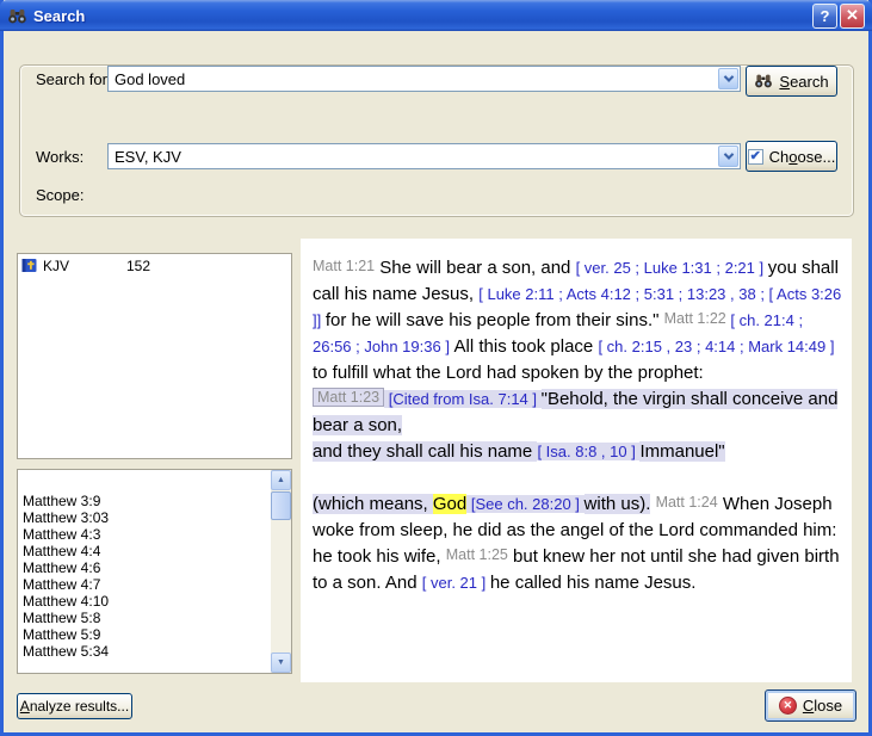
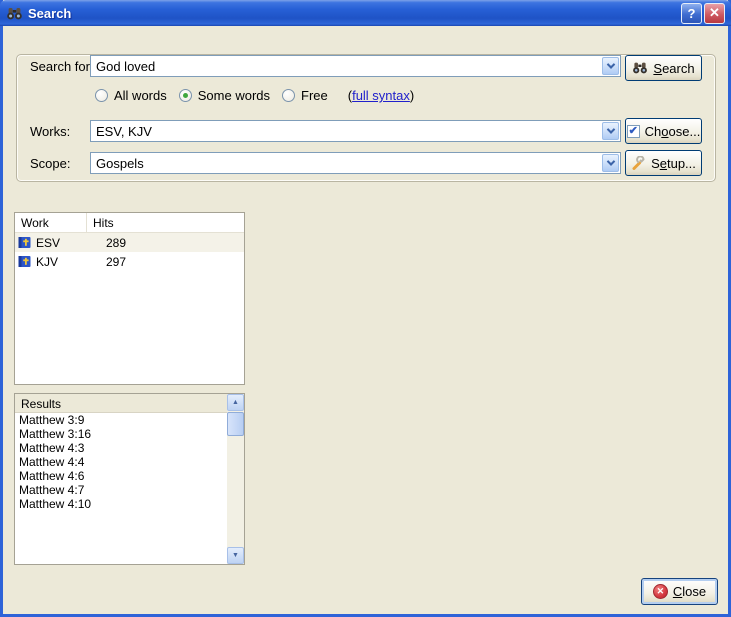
  Search
  ?
  ✕
  Search for
  God loved
  Search
+ All words
+ Some words
+ Free
+ (full syntax)
  Works:
  ESV, KJV
  ✔
  Choose...
  Scope:
+ Gospels
+ Setup...
+ Work
+ Hits
+ ESV
+ 289
  KJV
- 152
+ 297
+ Results
  Matthew 3:9
- Matthew 3:03
+ Matthew 3:16
  Matthew 4:3
  Matthew 4:4
  Matthew 4:6
  Matthew 4:7
  Matthew 4:10
- Matthew 5:8
- Matthew 5:9
- Matthew 5:34
- Matt 1:21 She will bear a son, and [ ver. 25 ; Luke 1:31 ; 2:21 ] you shall call his name Jesus, [ Luke 2:11 ; Acts 4:12 ; 5:31 ; 13:23 , 38 ; [ Acts 3:26 ]] for he will save his people from their sins." Matt 1:22 [ ch. 21:4 ; 26:56 ; John 19:36 ] All this took place [ ch. 2:15 , 23 ; 4:14 ; Mark 14:49 ] to fulfill what the Lord had spoken by the prophet:
- Matt 1:23 [Cited from Isa. 7:14 ] "Behold, the virgin shall conceive and bear a son,
- and they shall call his name [ Isa. 8:8 , 10 ] Immanuel"
- (which means, God [See ch. 28:20 ] with us). Matt 1:24 When Joseph woke from sleep, he did as the angel of the Lord commanded him: he took his wife, Matt 1:25 but knew her not until she had given birth to a son. And [ ver. 21 ] he called his name Jesus.
- Analyze results...
  ✕
  Close
